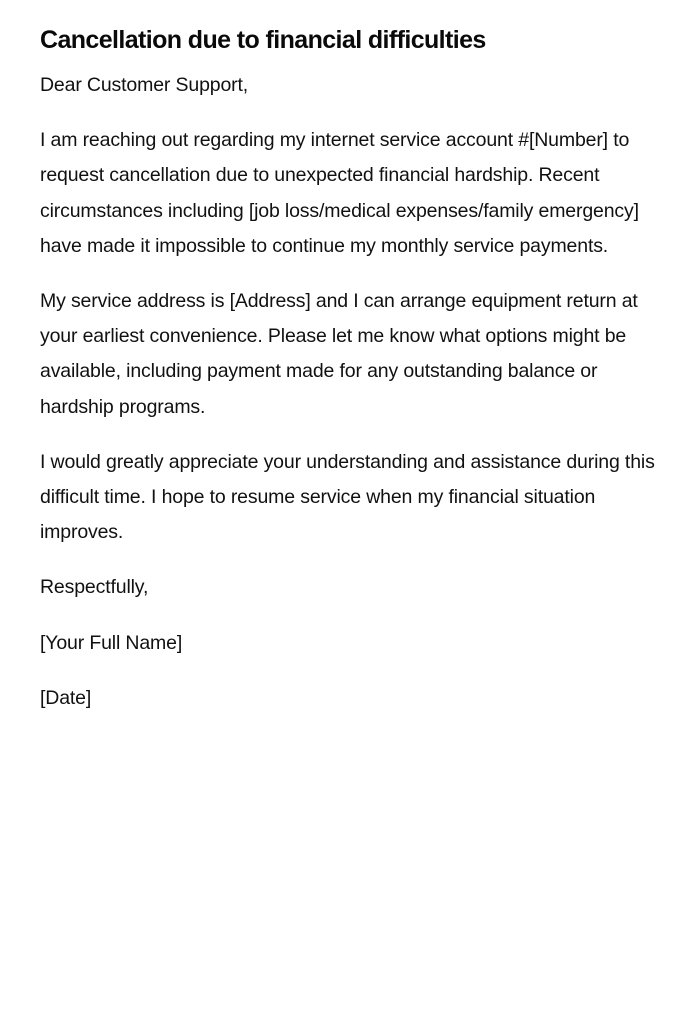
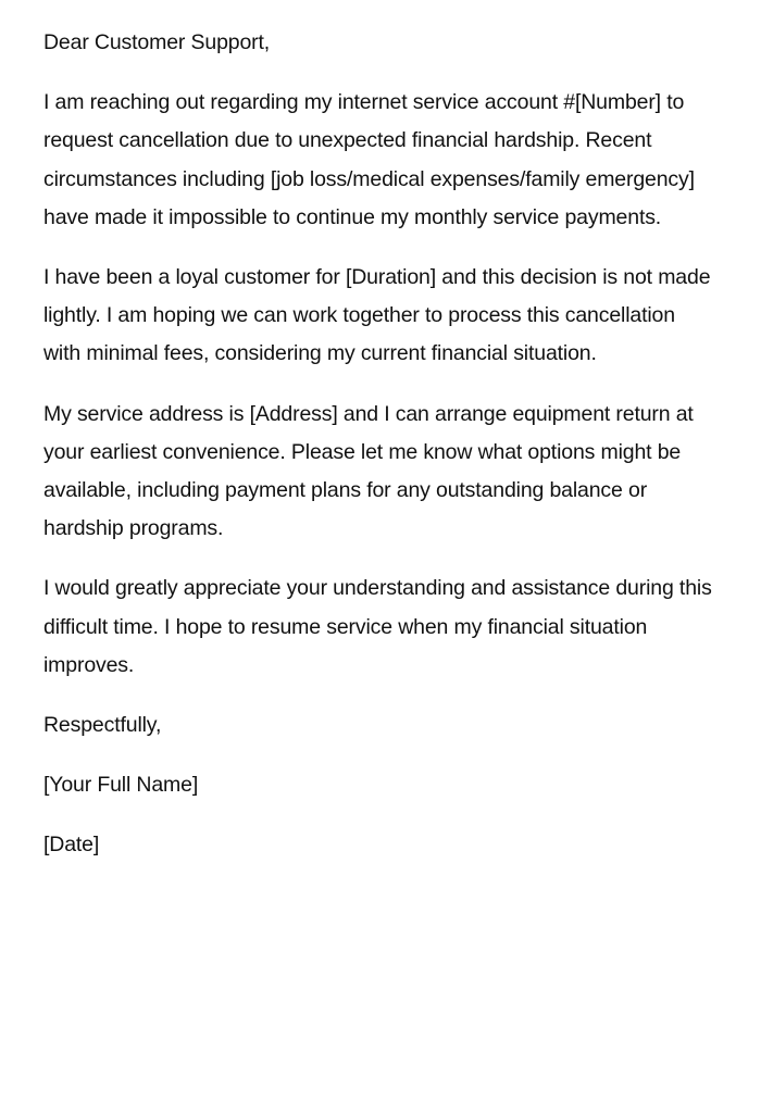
- Cancellation due to financial difficulties
  Dear Customer Support,
  I am reaching out regarding my internet service account #[Number] to request cancellation due to unexpected financial hardship. Recent circumstances including [job loss/medical expenses/family emergency] have made it impossible to continue my monthly service payments.
+ I have been a loyal customer for [Duration] and this decision is not made lightly. I am hoping we can work together to process this cancellation with minimal fees, considering my current financial situation.
- My service address is [Address] and I can arrange equipment return at your earliest convenience. Please let me know what options might be available, including payment made for any outstanding balance or hardship programs.
+ My service address is [Address] and I can arrange equipment return at your earliest convenience. Please let me know what options might be available, including payment plans for any outstanding balance or hardship programs.
  I would greatly appreciate your understanding and assistance during this difficult time. I hope to resume service when my financial situation improves.
  Respectfully,
  [Your Full Name]
  [Date]
